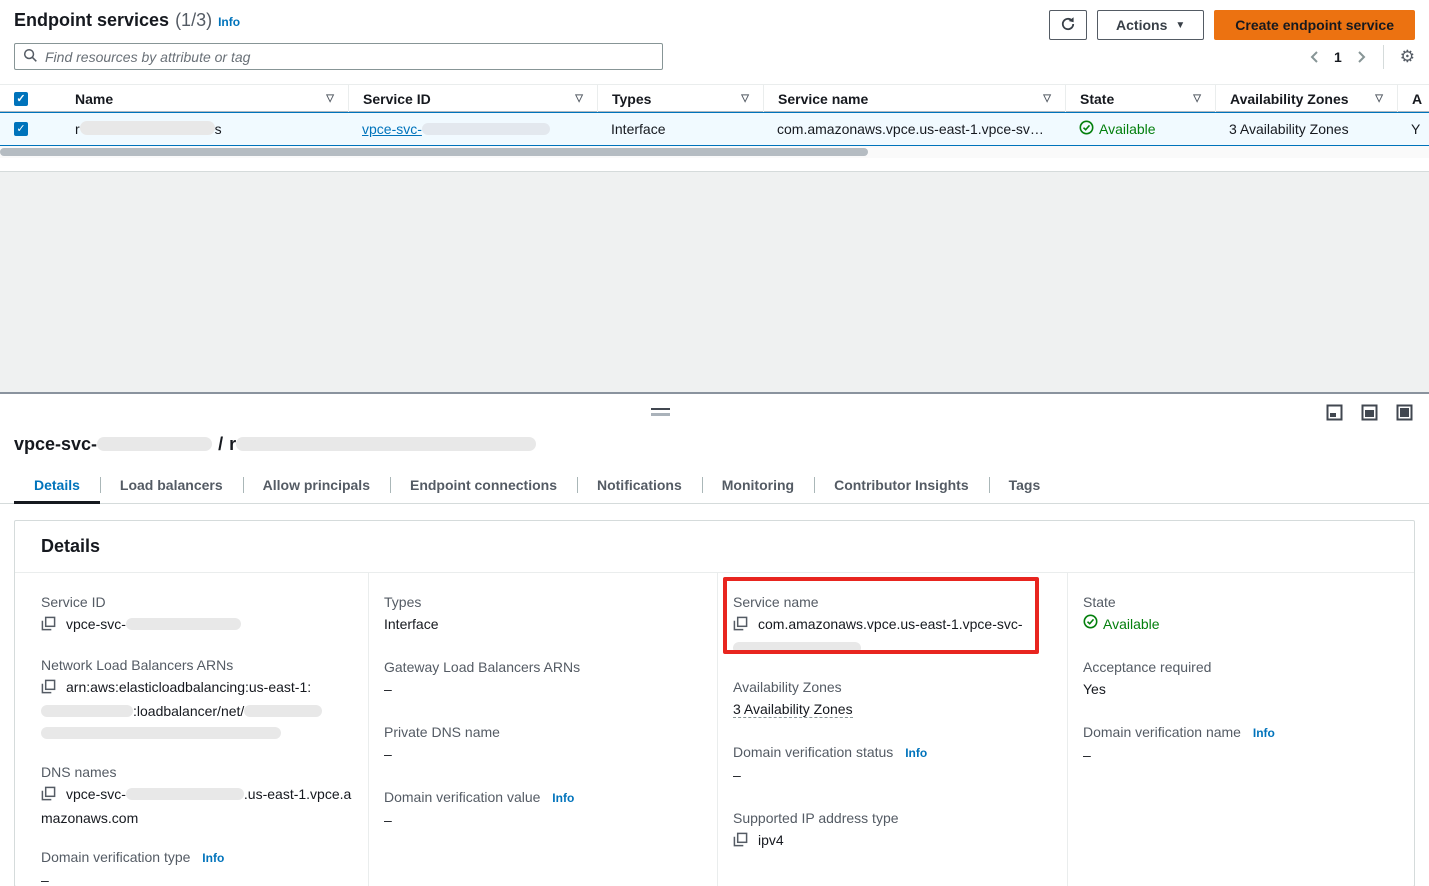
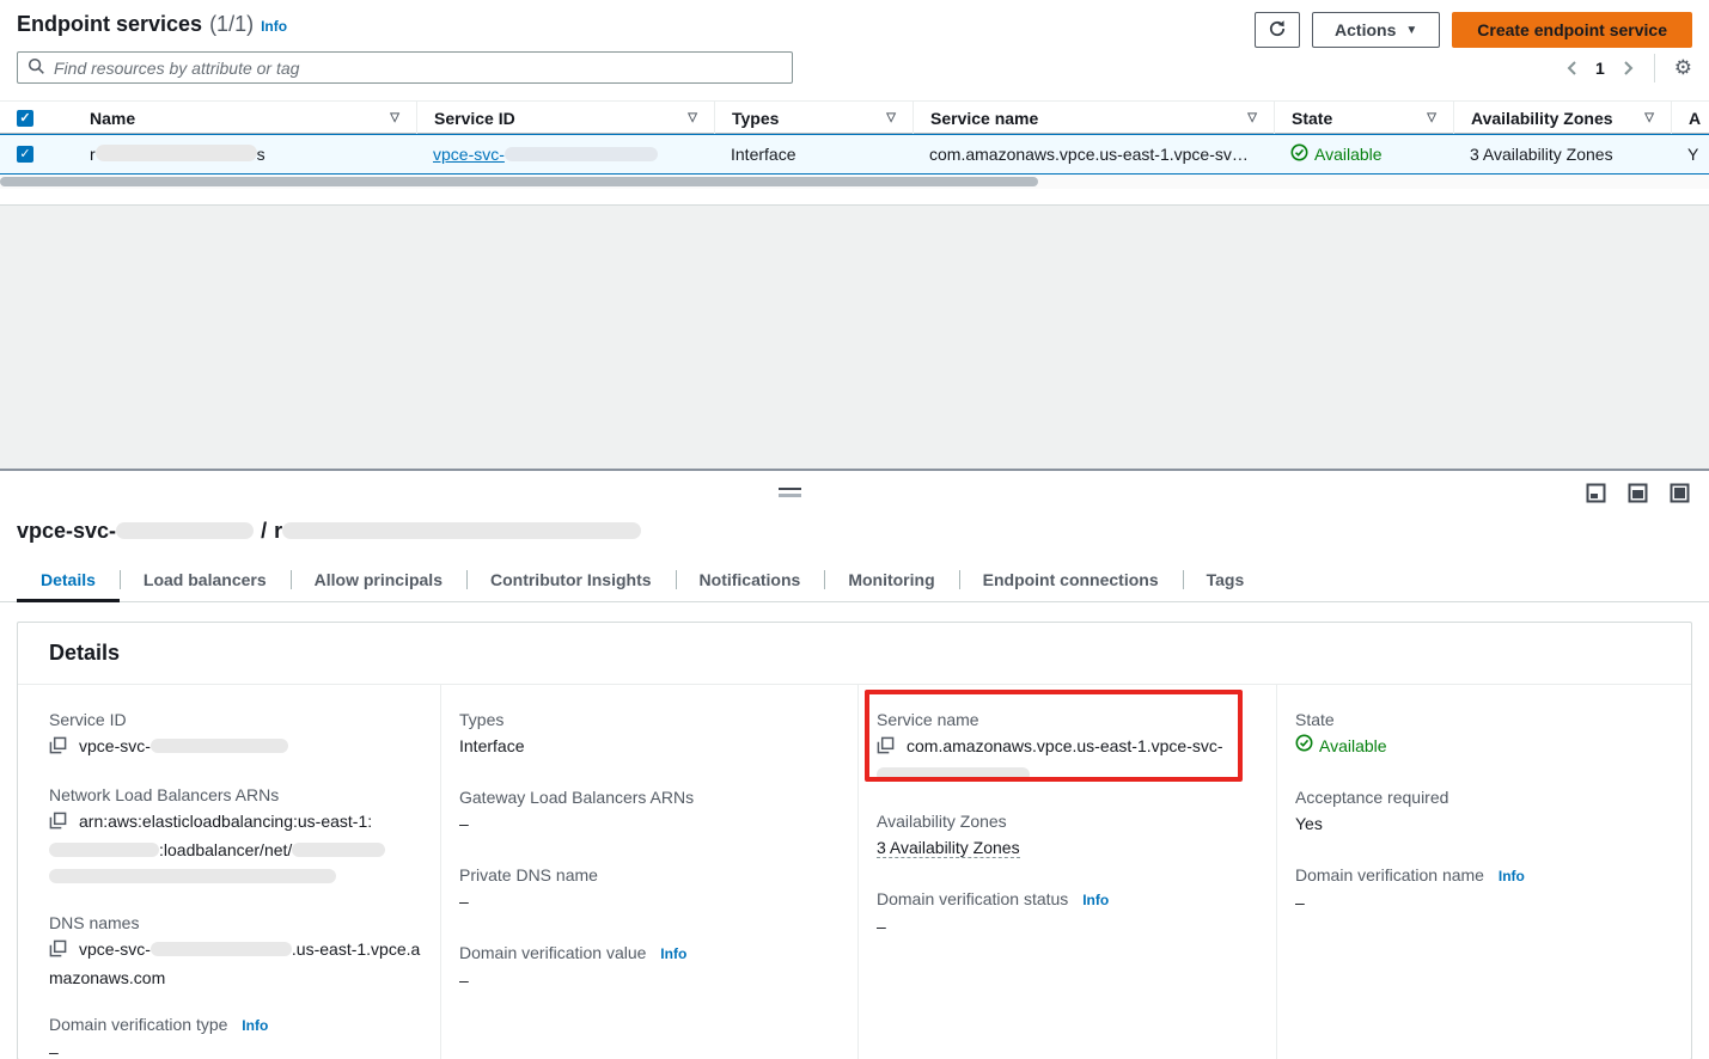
  Endpoint services
- (1/3)
+ (1/1)
  Info
  Actions
  ▼
  Create endpoint service
  Find resources by attribute or tag
  1
  ⚙
  ✓
  Name
  ▽
  Service ID
  ▽
  Types
  ▽
  Service name
  ▽
  State
  ▽
  Availability Zones
  ▽
  A
  ✓
  r s
  vpce-svc-
  Interface
  com.amazonaws.vpce.us-east-1.vpce-sv…
  Available
  3 Availability Zones
  Y
  vpce-svc- / r
  Details
  Load balancers
  Allow principals
- Endpoint connections
+ Contributor Insights
  Notifications
  Monitoring
- Contributor Insights
+ Endpoint connections
  Tags
  Details
  Service ID
  vpce-svc-
  Network Load Balancers ARNs
  arn:aws:elasticloadbalancing:us-east-1::loadbalancer/net/
  DNS names
  vpce-svc- .us-east-1.vpce.amazonaws.com
  Domain verification type Info
  –
  Types
  Interface
  Gateway Load Balancers ARNs
  –
  Private DNS name
  –
  Domain verification value Info
  –
  Service name
  com.amazonaws.vpce.us-east-1.vpce-svc-
  Availability Zones
  3 Availability Zones
  Domain verification status Info
  –
- Supported IP address type
- ipv4
  State
  Available
  Acceptance required
  Yes
  Domain verification name Info
  –
